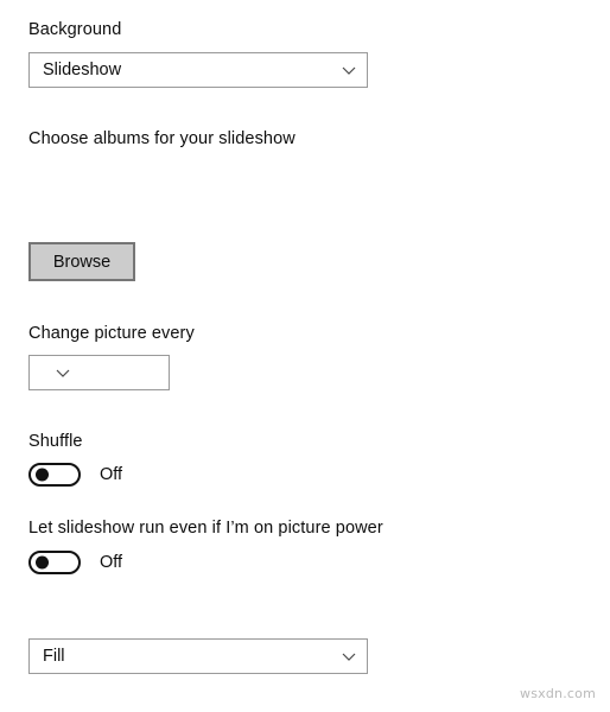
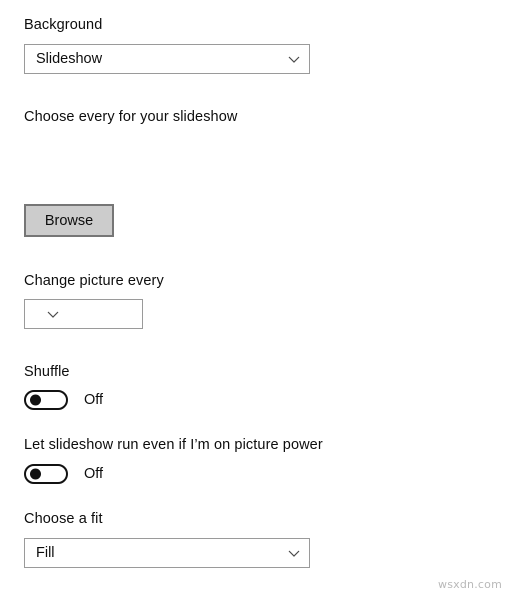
  Background
  Slideshow
- Choose albums for your slideshow
+ Choose every for your slideshow
  Browse
  Change picture every
  Shuffle
  Off
  Let slideshow run even if I’m on picture power
  Off
+ Choose a fit
  Fill
  wsxdn.com
